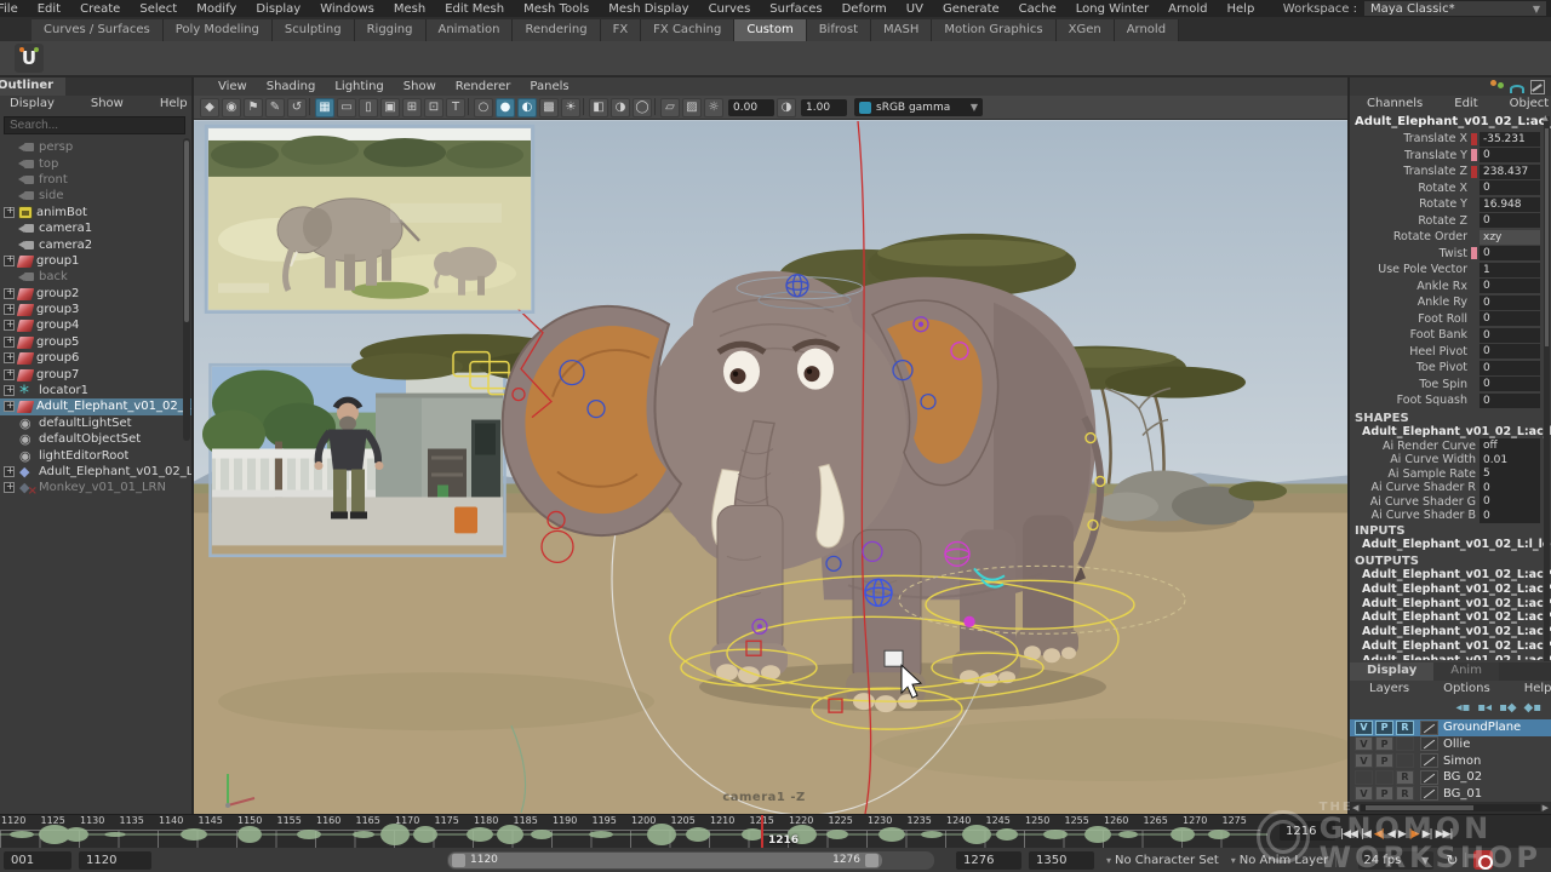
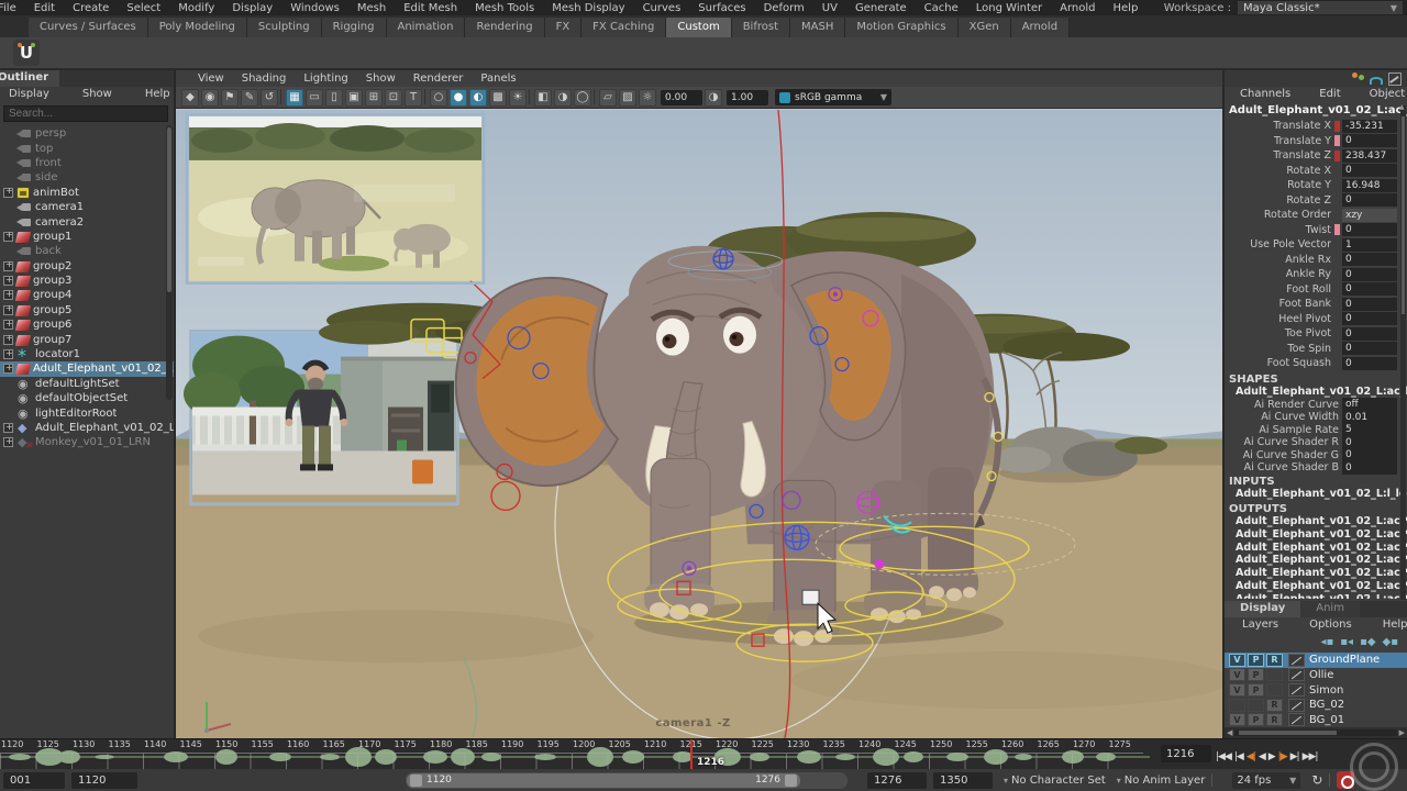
  File
  Edit
  Create
  Select
  Modify
  Display
  Windows
  Mesh
  Edit Mesh
  Mesh Tools
  Mesh Display
  Curves
  Surfaces
  Deform
  UV
  Generate
  Cache
  Long Winter
  Arnold
  Help
  Workspace :
  Maya Classic*
  ▼
  Curves / Surfaces
  Poly Modeling
  Sculpting
  Rigging
  Animation
  Rendering
  FX
  FX Caching
  Custom
  Bifrost
  MASH
  Motion Graphics
  XGen
  Arnold
  U
  Outliner
  Display
  Show
  Help
  Search...
  persp
  top
  front
  side
  animBot
  camera1
  camera2
  group1
  back
  group2
  group3
  group4
  group5
  group6
  group7
  locator1
  defaultLightSet
  defaultObjectSet
  lightEditorRoot
  Adult_Elephant_v01_02_L
  Monkey_v01_01_LRN
  View
  Shading
  Lighting
  Show
  Renderer
  Panels
  ◆
  ◉
  ⚑
  ✎
  ↺
  ▦
  ▭
  ▯
  ▣
  ⊞
  ⊡
  T
  ○
  ●
  ◐
  ▩
  ☀
  ◧
  ◑
  ◯
  ▱
  ▨
  ☼
  0.00
  ◑
  1.00
  sRGB gamma
  ▼
  camera1 -Z
  Channels
  Edit
  Object
  Translate X
  -35.231
  Translate Y
  0
  Translate Z
  238.437
  Rotate X
  0
  Rotate Y
  16.948
  Rotate Z
  0
  Rotate Order
  xzy
  Twist
  0
  Use Pole Vector
  1
  Ankle Rx
  0
  Ankle Ry
  0
  Foot Roll
  0
  Foot Bank
  0
  Heel Pivot
  0
  Toe Pivot
  0
  Toe Spin
  0
  Foot Squash
  0
  SHAPES
  Ai Render Curve
  off
  Ai Curve Width
  0.01
  Ai Sample Rate
  5
  Ai Curve Shader R
  0
  Ai Curve Shader G
  0
  Ai Curve Shader B
  0
  INPUTS
  Adult_Elephant_v01_02_L:l_l
  OUTPUTS
  Adult_Elephant_v01_02_L:ac
  Adult_Elephant_v01_02_L:ac
  Adult_Elephant_v01_02_L:ac
  Adult_Elephant_v01_02_L:ac
  Adult_Elephant_v01_02_L:ac
  Adult_Elephant_v01_02_L:ac
  Display
  Anim
  Layers
  Options
  Help
  ◂▪
  ▪◂
  ▪◆
  ◆▪
  V
  P
  R
  GroundPlane
  V
  P
  Ollie
  V
  P
  Simon
  R
  BG_02
  V
  P
  R
  BG_01
  ◀
  ▶
  1120
  1125
  1130
  1135
  1140
  1145
  1150
  1155
  1160
  1165
  1170
  1175
  1180
  1185
  1190
  1195
  1200
  1205
  1210
  1215
  1220
  1225
  1230
  1235
  1240
  1245
  1250
  1255
  1260
  1265
  1270
  1275
  1216
  1216
  |◀◀
  |◀
  ◀|
  ◀
  ▶
  |▶
  ▶|
  ▶▶|
  001
  1120
  1120
  1276
  1276
  1350
  ▾
  No Character Set
  ▾
  No Anim Layer
  24 fps
  ▼
  ↻
- THE
- GNOMON
- WORKSHOP
